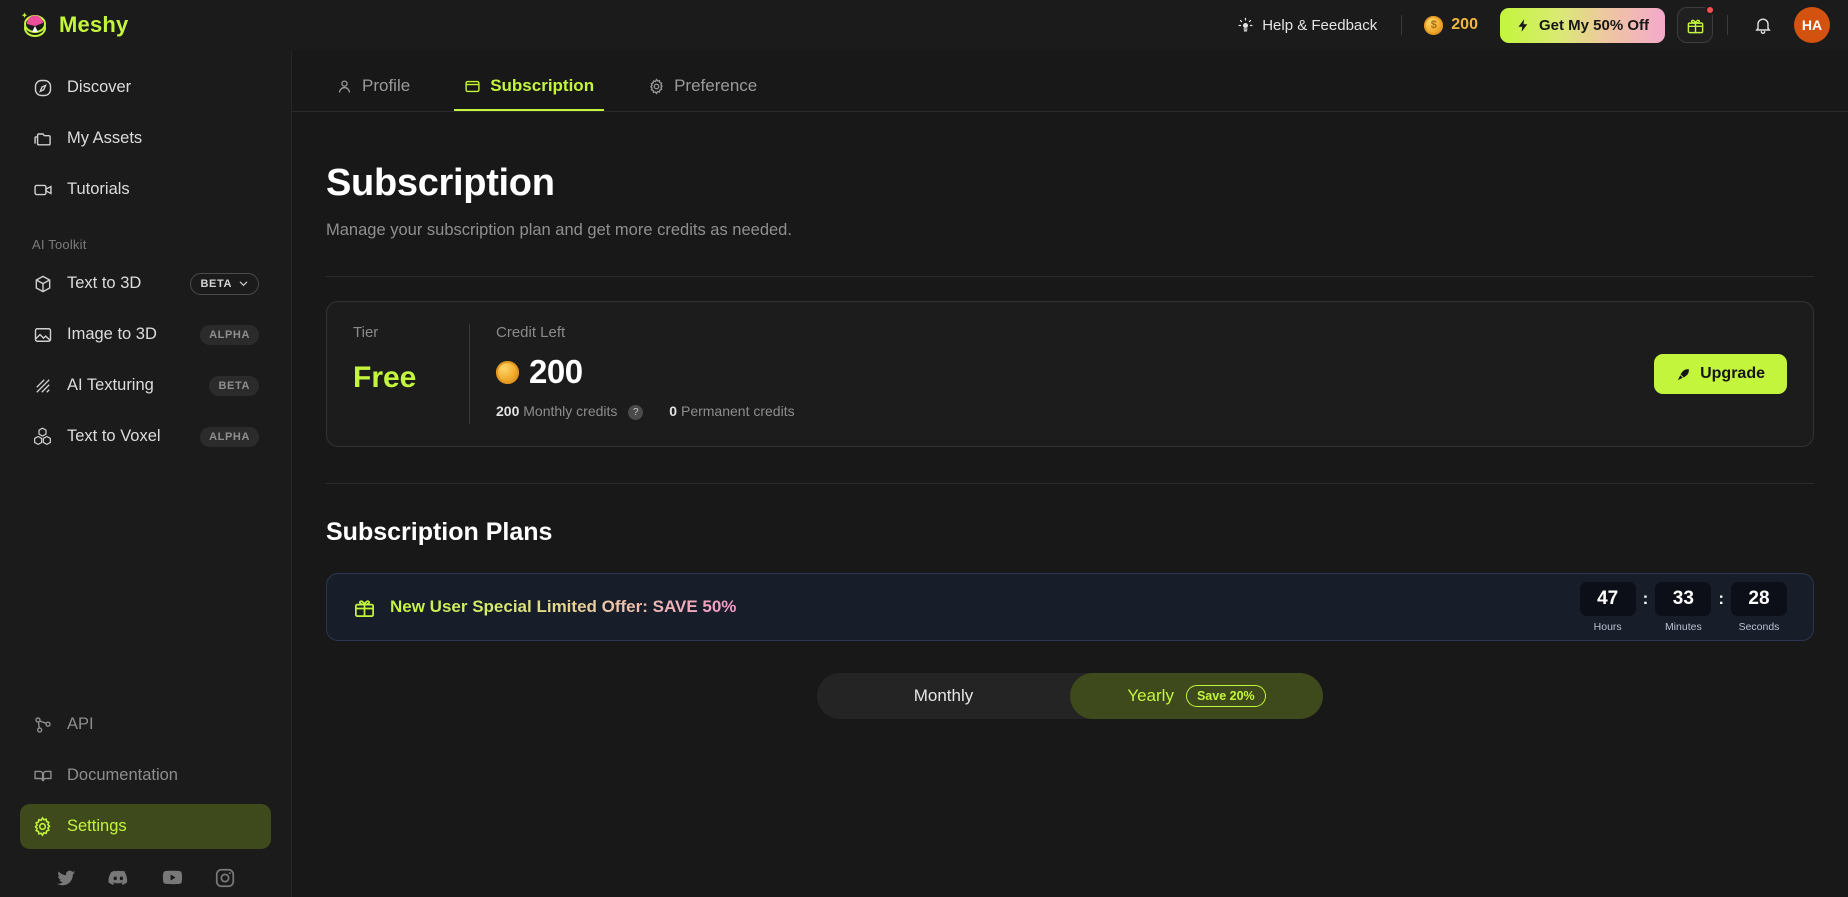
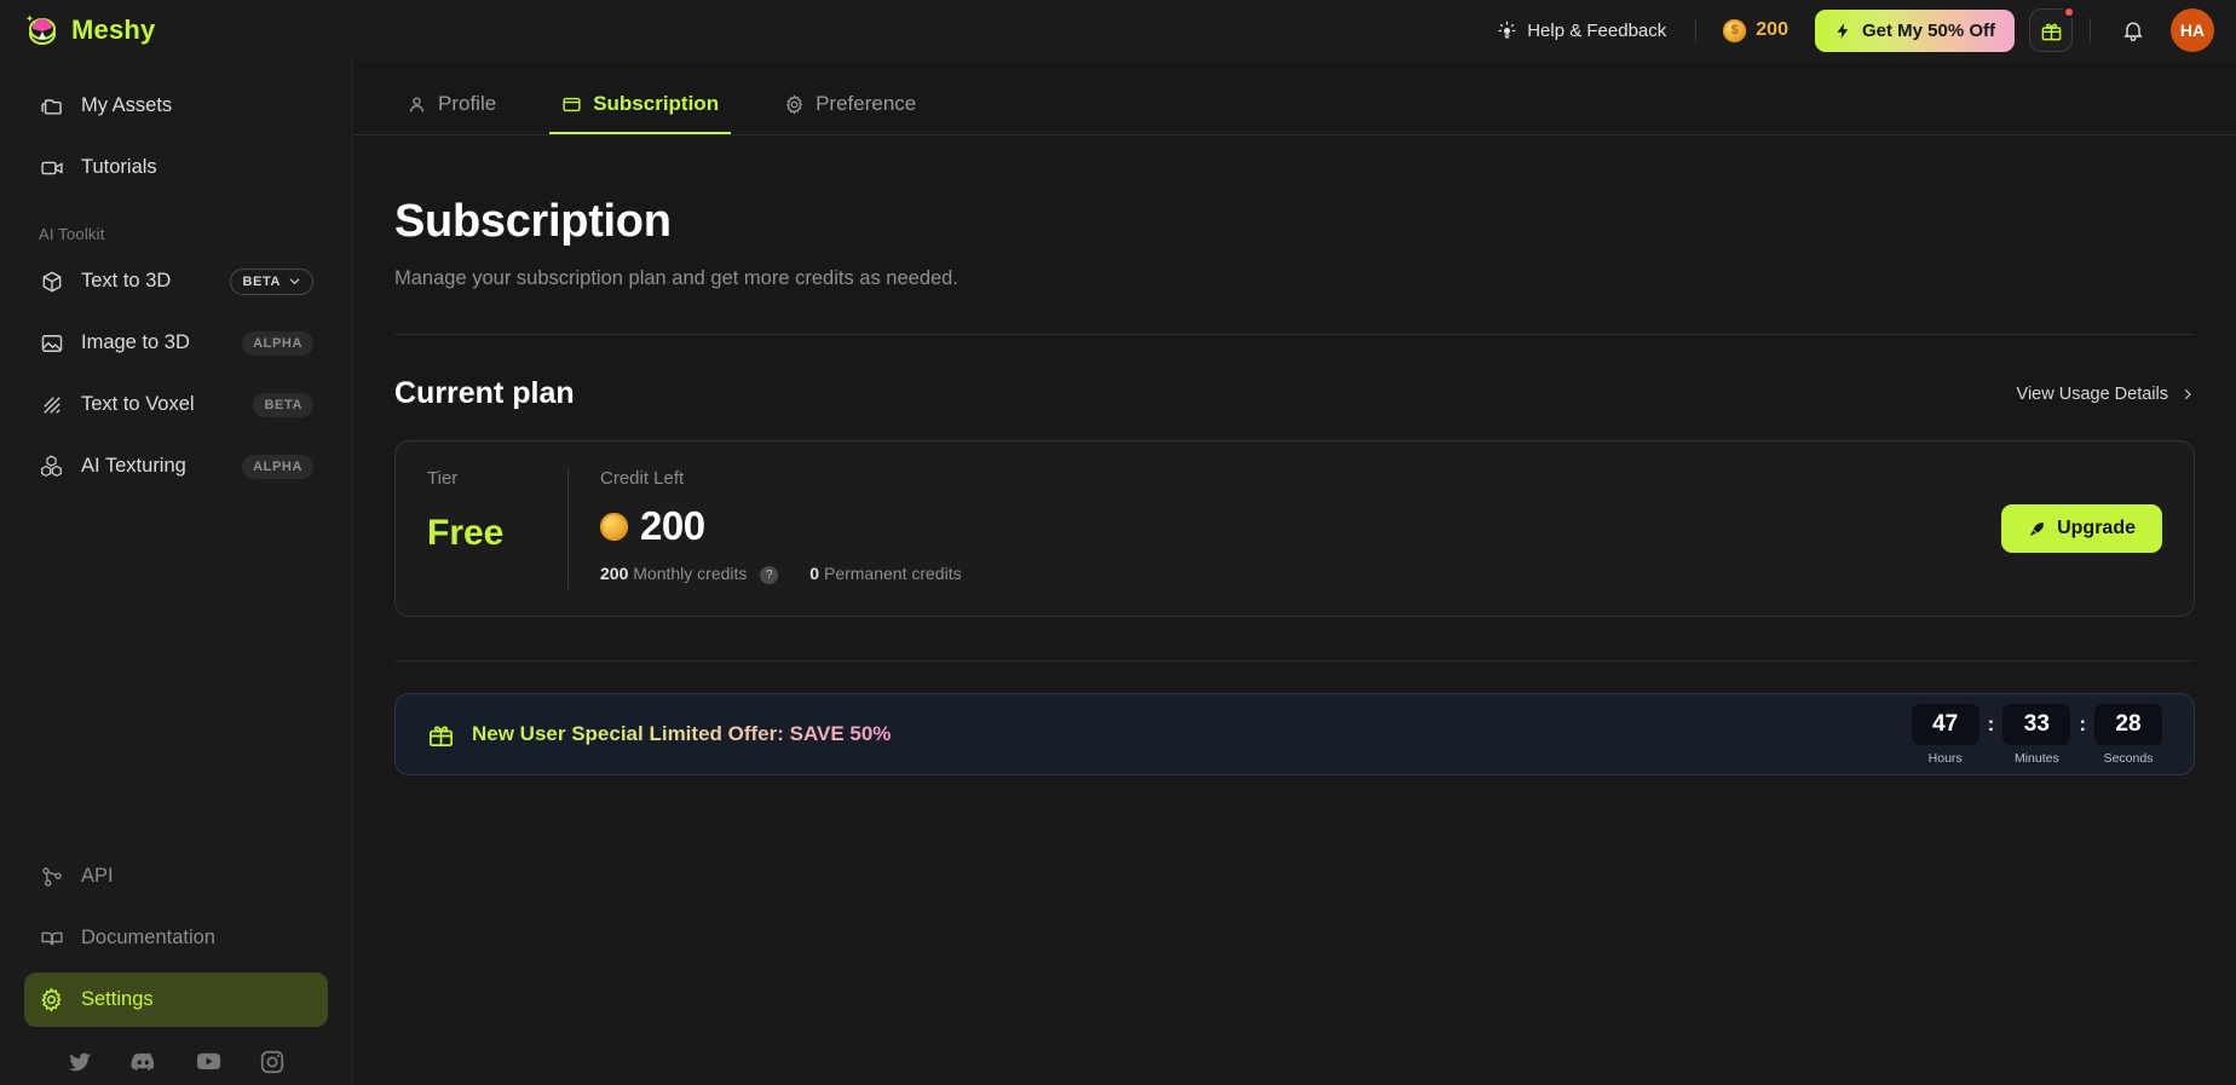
  Meshy
  Help & Feedback
  $
  200
  Get My 50% Off
  HA
- Discover
  My Assets
  Tutorials
  AI Toolkit
  Text to 3D
  BETA
  Image to 3D
  ALPHA
- AI Texturing
+ Text to Voxel
  BETA
- Text to Voxel
+ AI Texturing
  ALPHA
  API
  Documentation
  Settings
  Profile
  Subscription
  Preference
  Subscription
  Manage your subscription plan and get more credits as needed.
+ Current plan
+ View Usage Details
  Tier
  Free
  Credit Left
  200
  200 Monthly credits ?
  0 Permanent credits
  Upgrade
- Subscription Plans
  New User Special Limited Offer: SAVE 50%
  47
  Hours
  :
  33
  Minutes
  :
  28
  Seconds
- Monthly
- Yearly
- Save 20%
